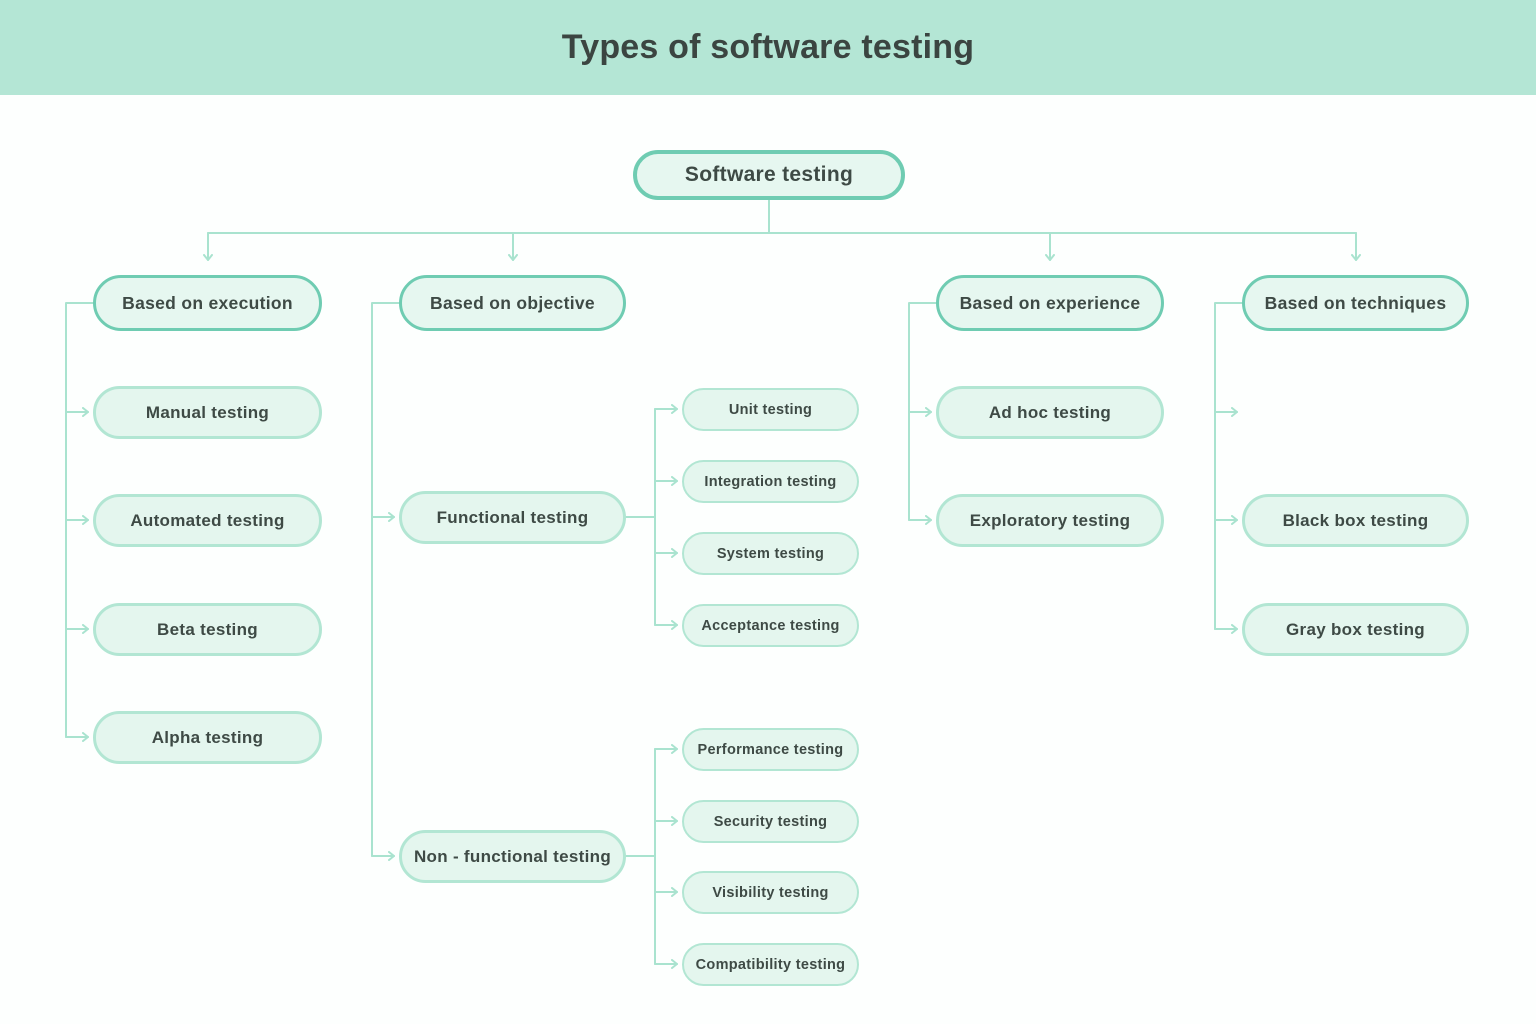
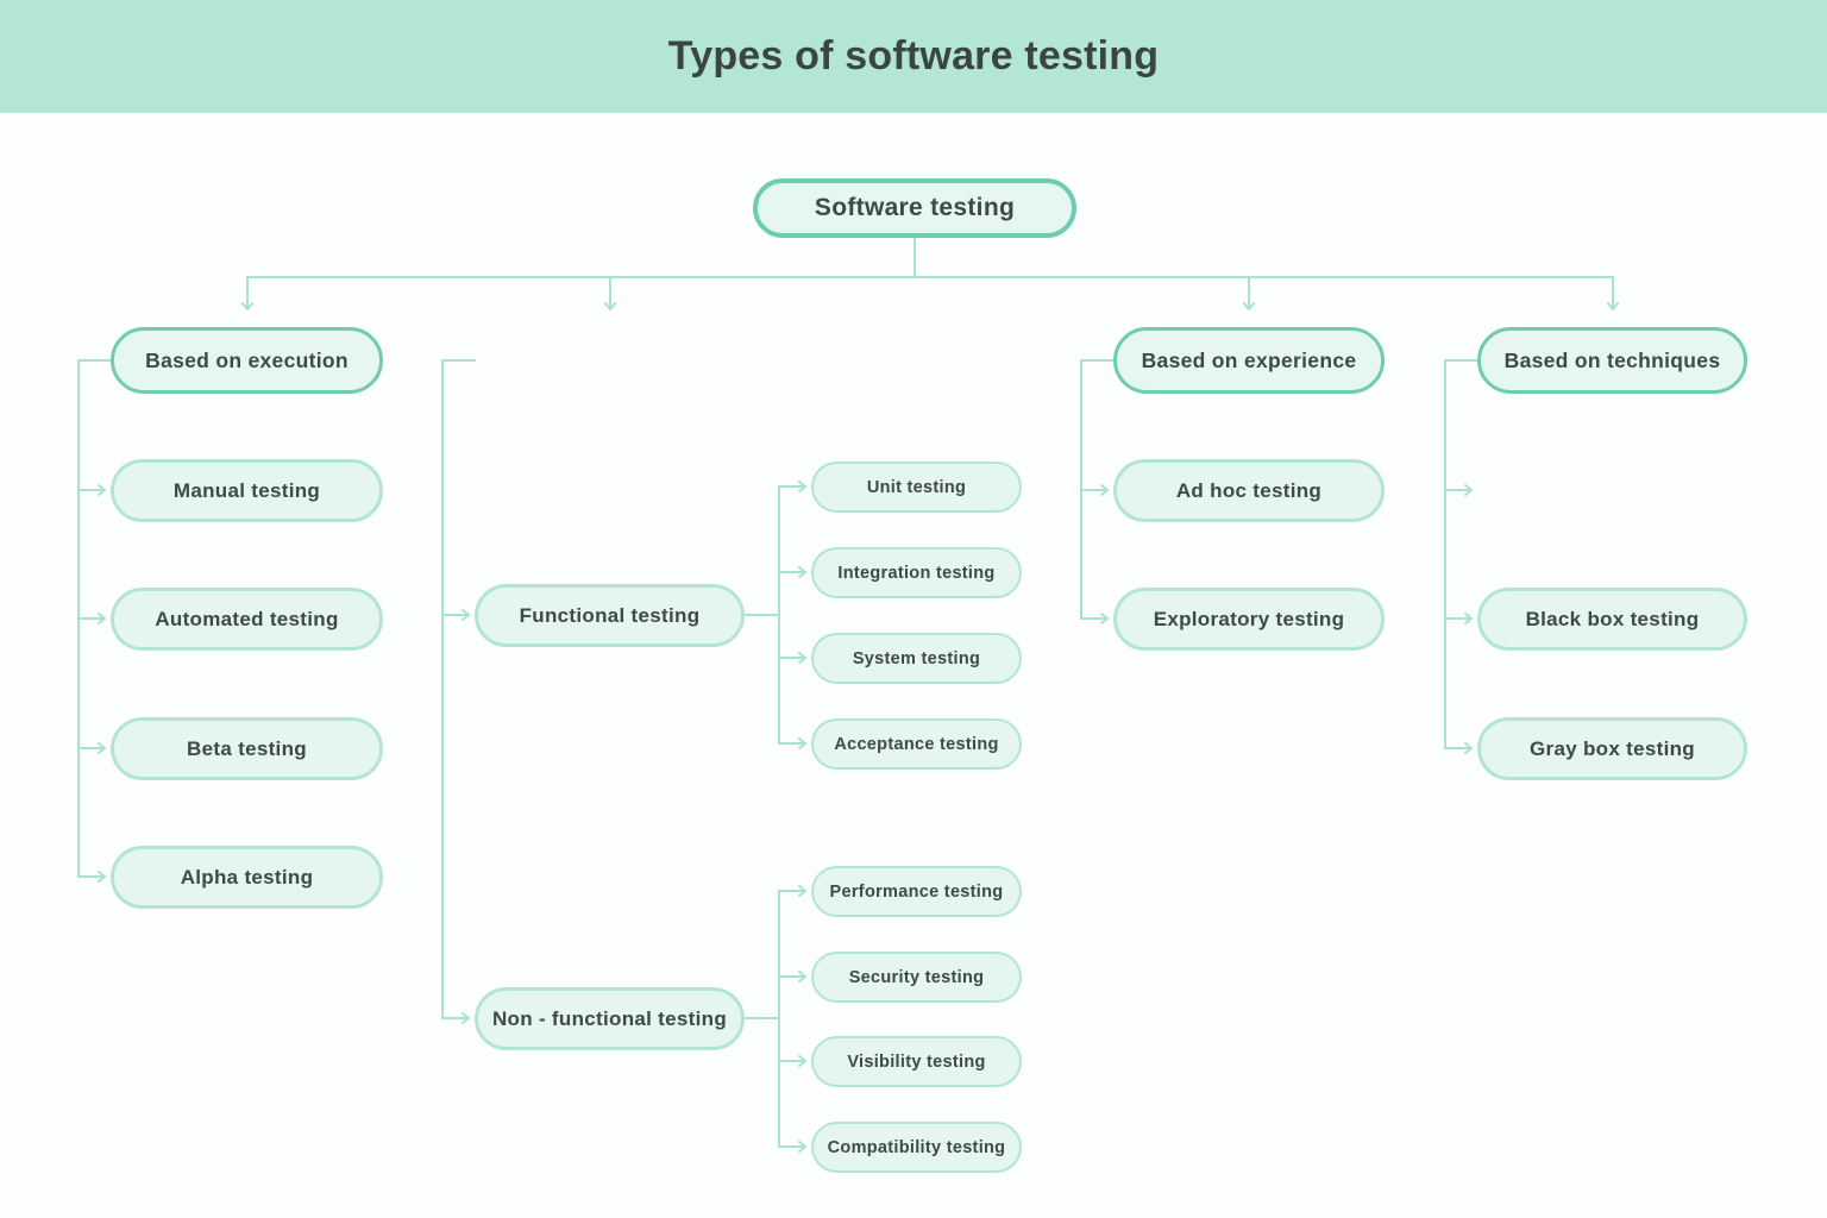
  Types of software testing
  Software testing
  Based on execution
- Based on objective
  Based on experience
  Based on techniques
  Manual testing
  Automated testing
  Beta testing
  Alpha testing
  Functional testing
  Non - functional testing
  Unit testing
  Integration testing
  System testing
  Acceptance testing
  Performance testing
  Security testing
  Visibility testing
  Compatibility testing
  Ad hoc testing
  Exploratory testing
  Black box testing
  Gray box testing
